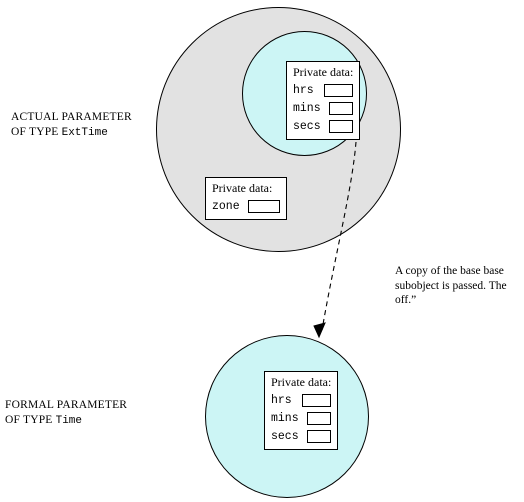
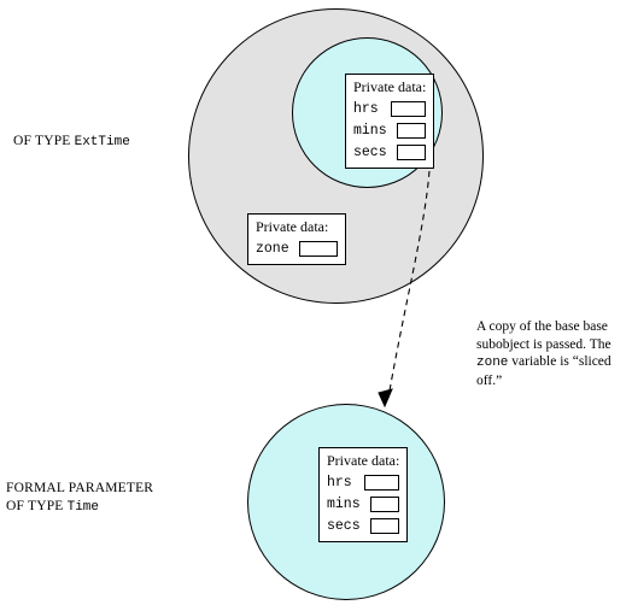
  Private data:
  hrs
  mins
  secs
  Private data:
  zone
  Private data:
  hrs
  mins
  secs
- ACTUAL PARAMETER
  OF TYPE ExtTime
  FORMAL PARAMETER
  OF TYPE Time
  A copy of the base base
  subobject is passed. The
+ zone variable is “sliced
  off.”
